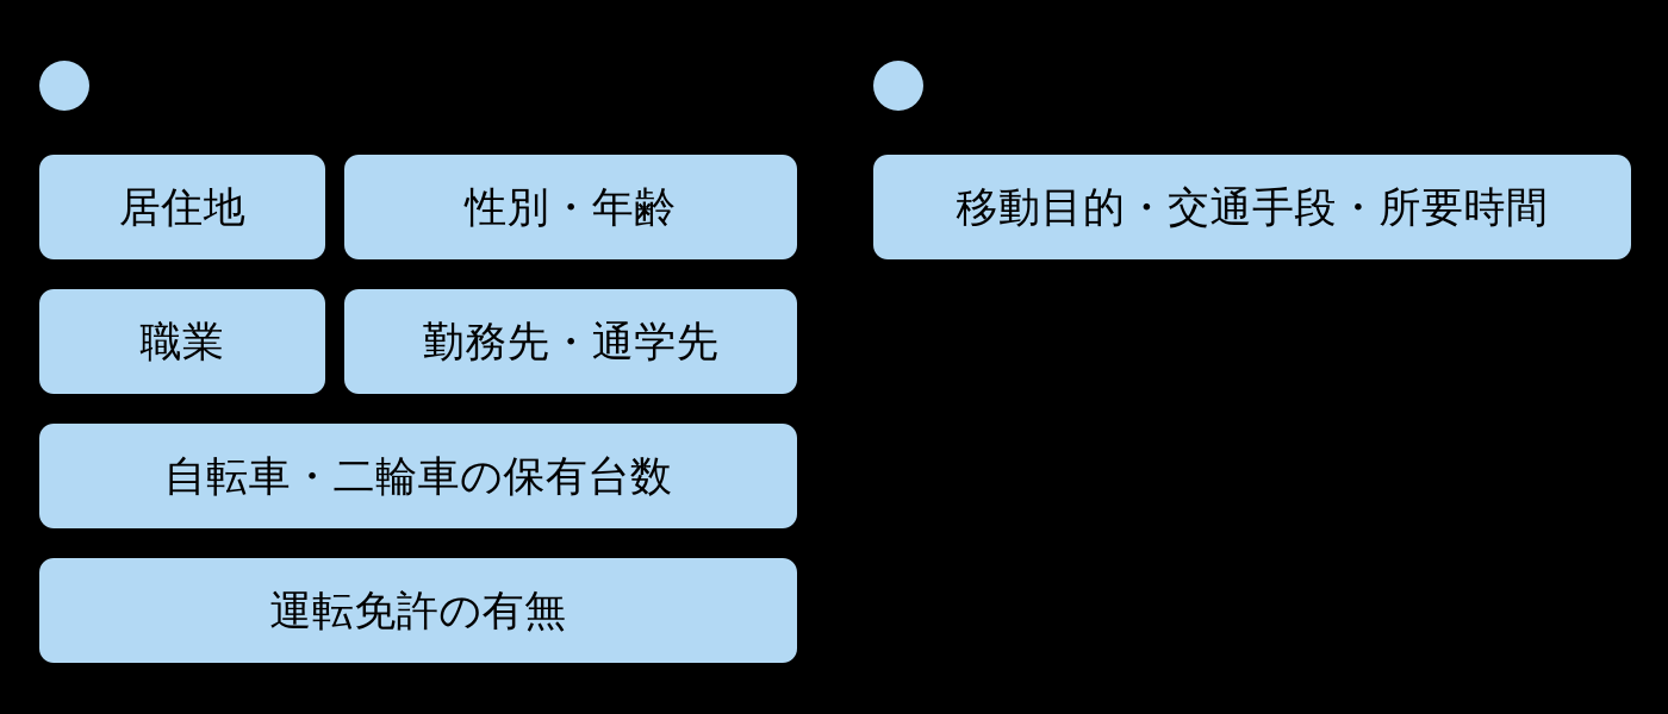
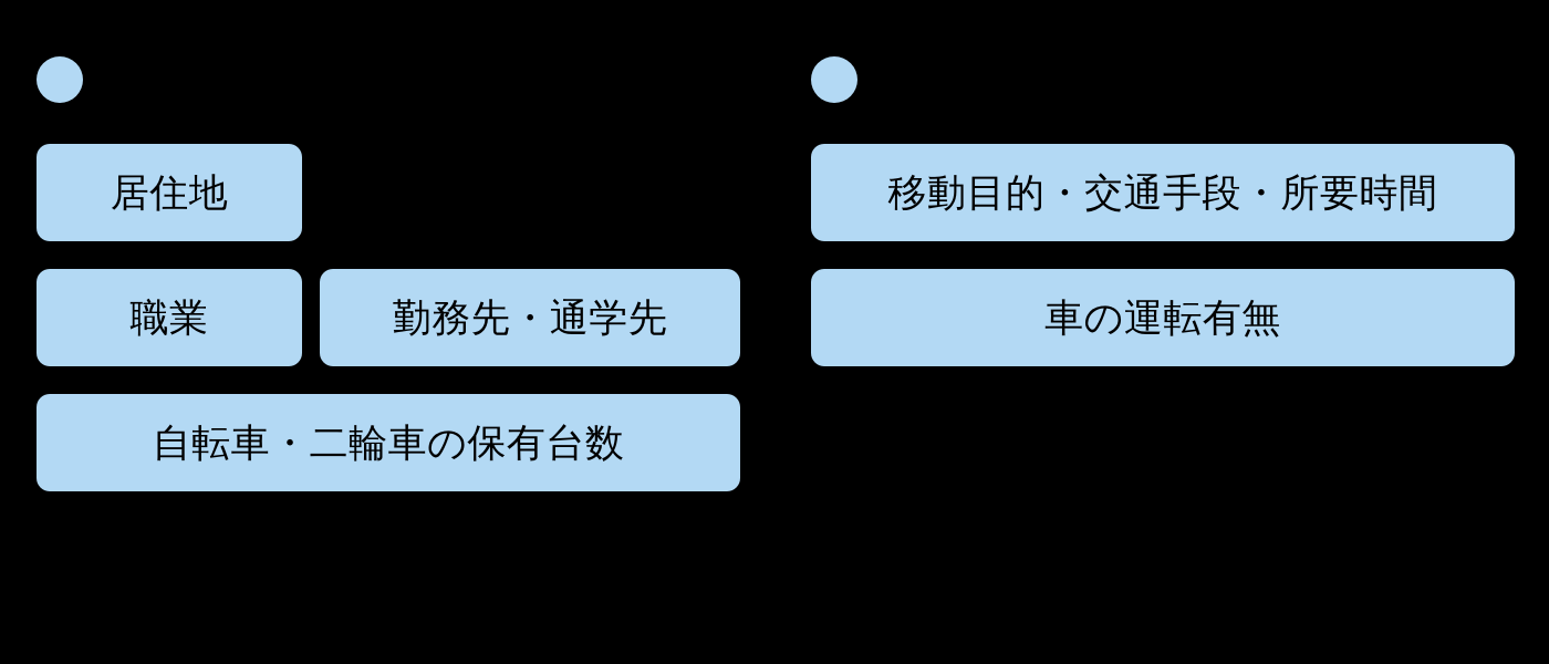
  居住地
- 性別・年齢
  職業
  勤務先・通学先
  自転車・二輪車の保有台数
- 運転免許の有無
  移動目的・交通手段・所要時間
+ 車の運転有無
